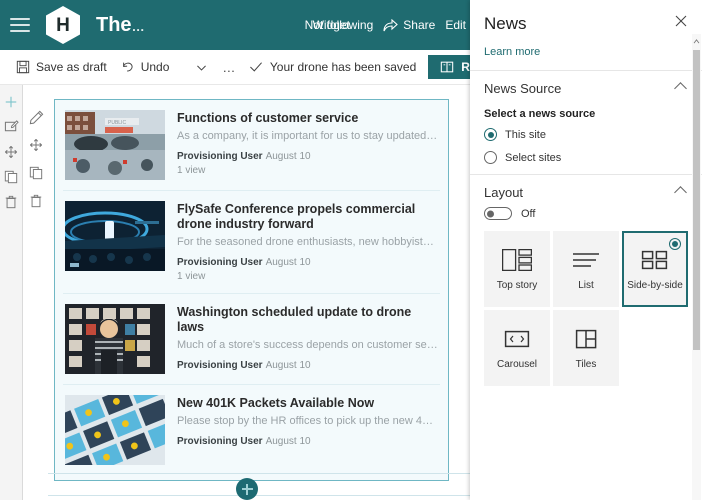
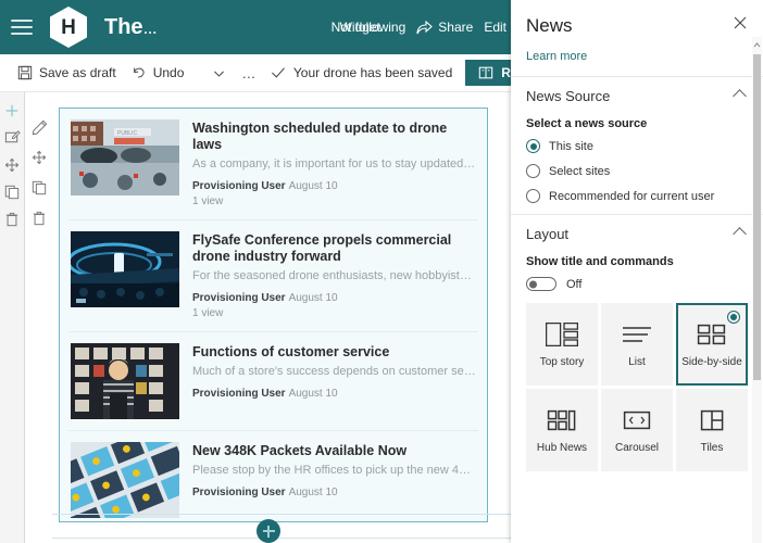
  H
  The…
  Not following
  Widget
  Share
  Edit
  Save as draft
  Undo
  …
  Your drone has been saved
- Functions of customer service
+ Washington scheduled update to drone laws
  As a company, it is important for us to stay updated o
  Provisioning User August 10
  1 view
  FlySafe Conference propels commercial drone industry forward
  For the seasoned drone enthusiasts, new hobbyists, t
  Provisioning User August 10
  1 view
- Washington scheduled update to drone laws
+ Functions of customer service
  Much of a store's success depends on customer servi
  Provisioning User August 10
- New 401K Packets Available Now
+ New 348K Packets Available Now
  Please stop by the HR offices to pick up the new 401K
  Provisioning User August 10
  News
  Learn more
  News Source
  Select a news source
  This site
  Select sites
+ Recommended for current user
  Layout
+ Show title and commands
  Off
  Top story
  List
  Side-by-side
+ Hub News
  Carousel
  Tiles
